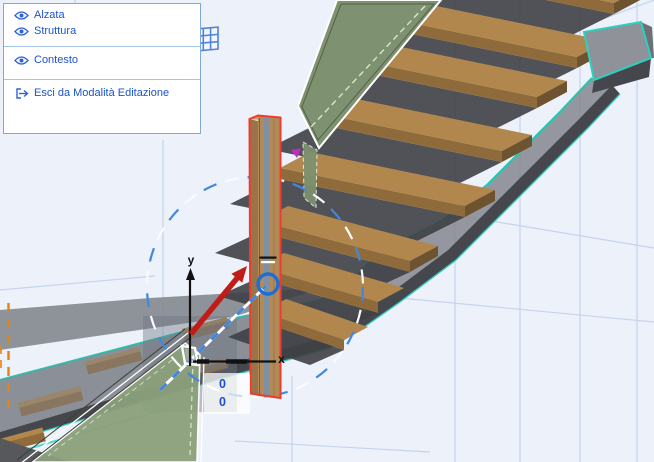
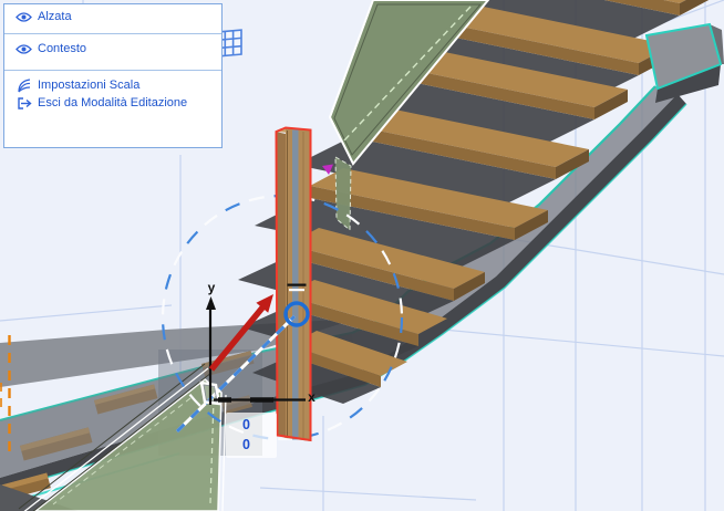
  y
  x
  Alzata
- Struttura
  Contesto
+ Impostazioni Scala
  Esci da Modalità Editazione
  0
  0
